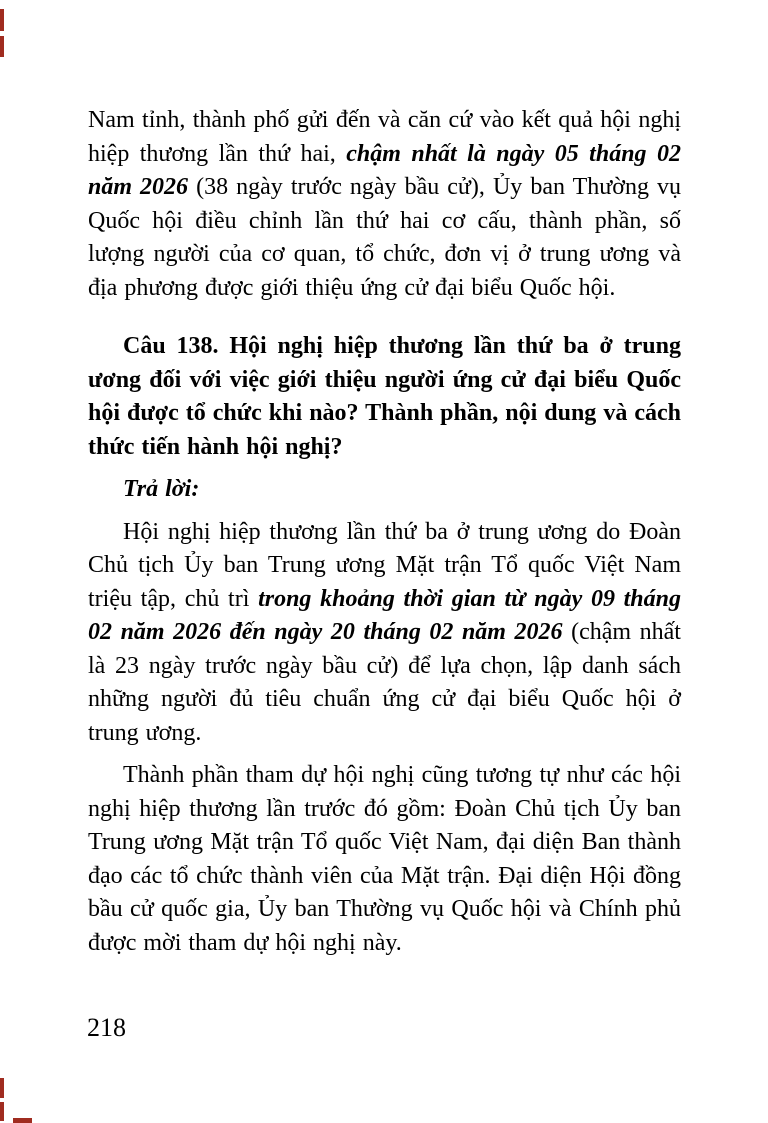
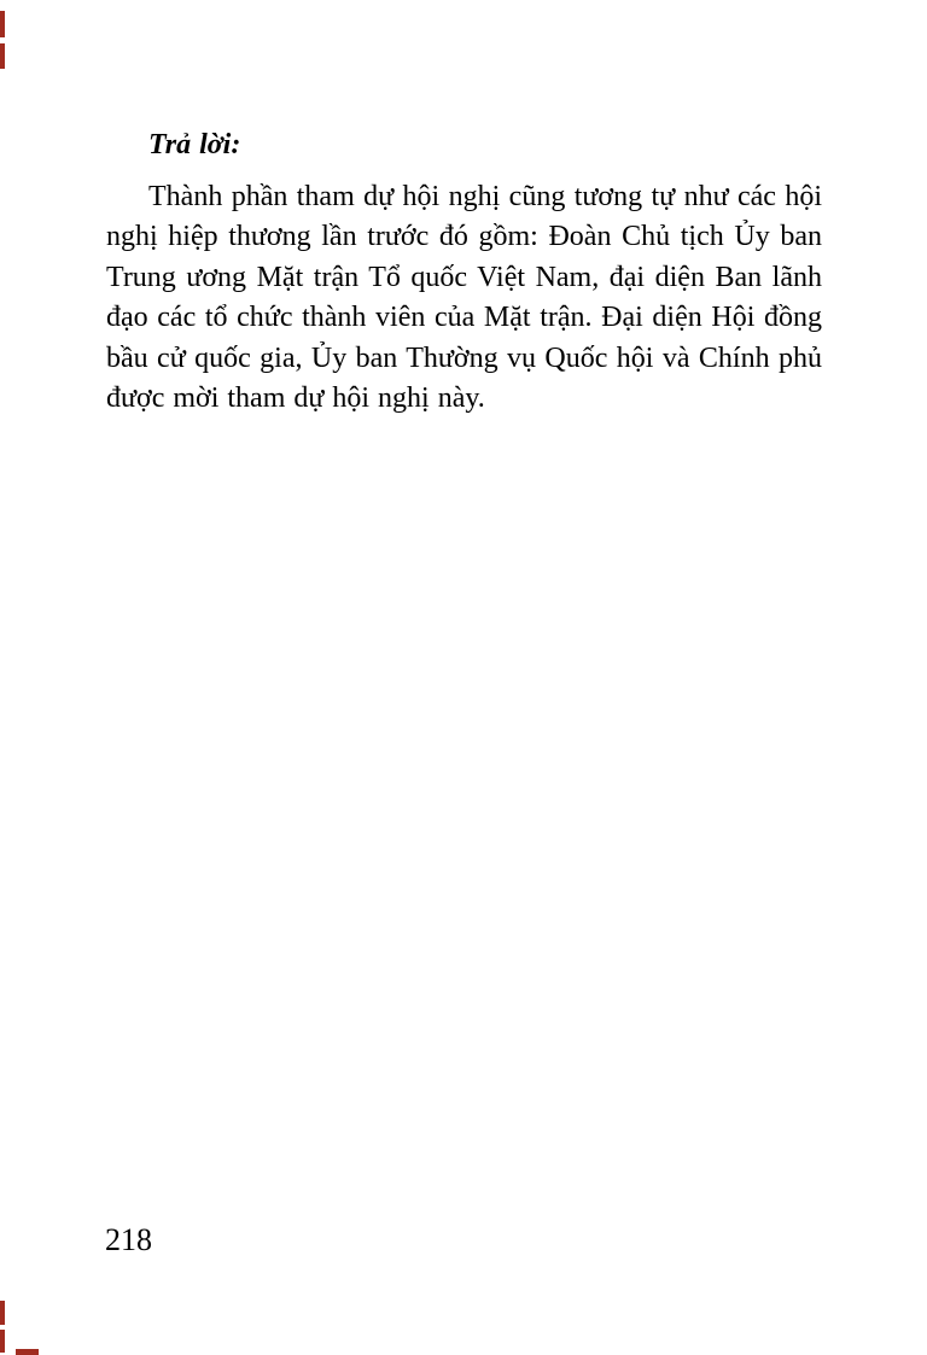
- Nam tỉnh, thành phố gửi đến và căn cứ vào kết quả hội nghị hiệp thương lần thứ hai, chậm nhất là ngày 05 tháng 02 năm 2026 (38 ngày trước ngày bầu cử), Ủy ban Thường vụ Quốc hội điều chỉnh lần thứ hai cơ cấu, thành phần, số lượng người của cơ quan, tổ chức, đơn vị ở trung ương và địa phương được giới thiệu ứng cử đại biểu Quốc hội.
- Câu 138. Hội nghị hiệp thương lần thứ ba ở trung ương đối với việc giới thiệu người ứng cử đại biểu Quốc hội được tổ chức khi nào? Thành phần, nội dung và cách thức tiến hành hội nghị?
  Trả lời:
- Hội nghị hiệp thương lần thứ ba ở trung ương do Đoàn Chủ tịch Ủy ban Trung ương Mặt trận Tổ quốc Việt Nam triệu tập, chủ trì trong khoảng thời gian từ ngày 09 tháng 02 năm 2026 đến ngày 20 tháng 02 năm 2026 (chậm nhất là 23 ngày trước ngày bầu cử) để lựa chọn, lập danh sách những người đủ tiêu chuẩn ứng cử đại biểu Quốc hội ở trung ương.
- Thành phần tham dự hội nghị cũng tương tự như các hội nghị hiệp thương lần trước đó gồm: Đoàn Chủ tịch Ủy ban Trung ương Mặt trận Tổ quốc Việt Nam, đại diện Ban thành đạo các tổ chức thành viên của Mặt trận. Đại diện Hội đồng bầu cử quốc gia, Ủy ban Thường vụ Quốc hội và Chính phủ được mời tham dự hội nghị này.
+ Thành phần tham dự hội nghị cũng tương tự như các hội nghị hiệp thương lần trước đó gồm: Đoàn Chủ tịch Ủy ban Trung ương Mặt trận Tổ quốc Việt Nam, đại diện Ban lãnh đạo các tổ chức thành viên của Mặt trận. Đại diện Hội đồng bầu cử quốc gia, Ủy ban Thường vụ Quốc hội và Chính phủ được mời tham dự hội nghị này.
  218
